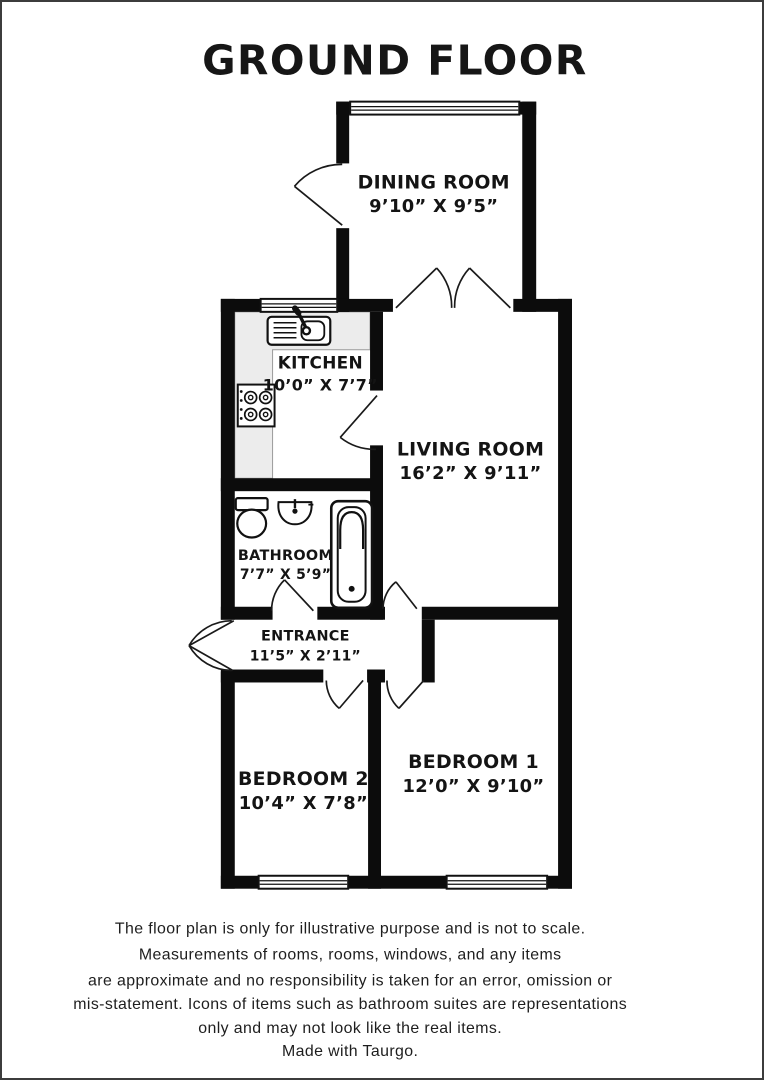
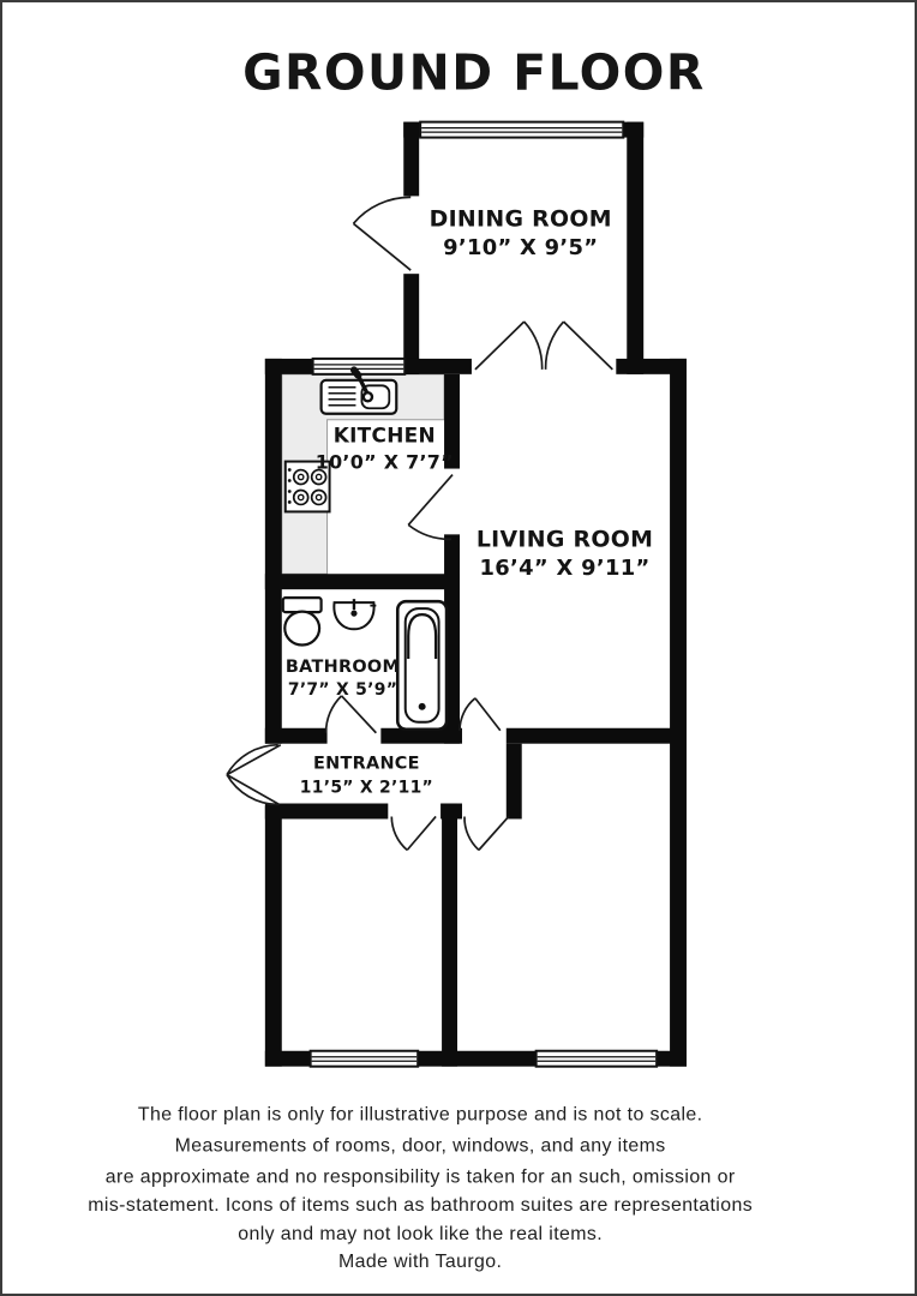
  GROUND FLOOR
  DINING ROOM
  9’10” X 9’5”
  KITCHEN
  10’0” X 7’7”
  LIVING ROOM
- 16’2” X 9’11”
+ 16’4” X 9’11”
  BATHROOM
  7’7” X 5’9”
  ENTRANCE
  11’5” X 2’11”
- BEDROOM 2
- 10’4” X 7’8”
- BEDROOM 1
- 12’0” X 9’10”
  The floor plan is only for illustrative purpose and is not to scale.
- Measurements of rooms, rooms, windows, and any items
+ Measurements of rooms, door, windows, and any items
- are approximate and no responsibility is taken for an error, omission or
+ are approximate and no responsibility is taken for an such, omission or
  mis-statement. Icons of items such as bathroom suites are representations
  only and may not look like the real items.
  Made with Taurgo.
